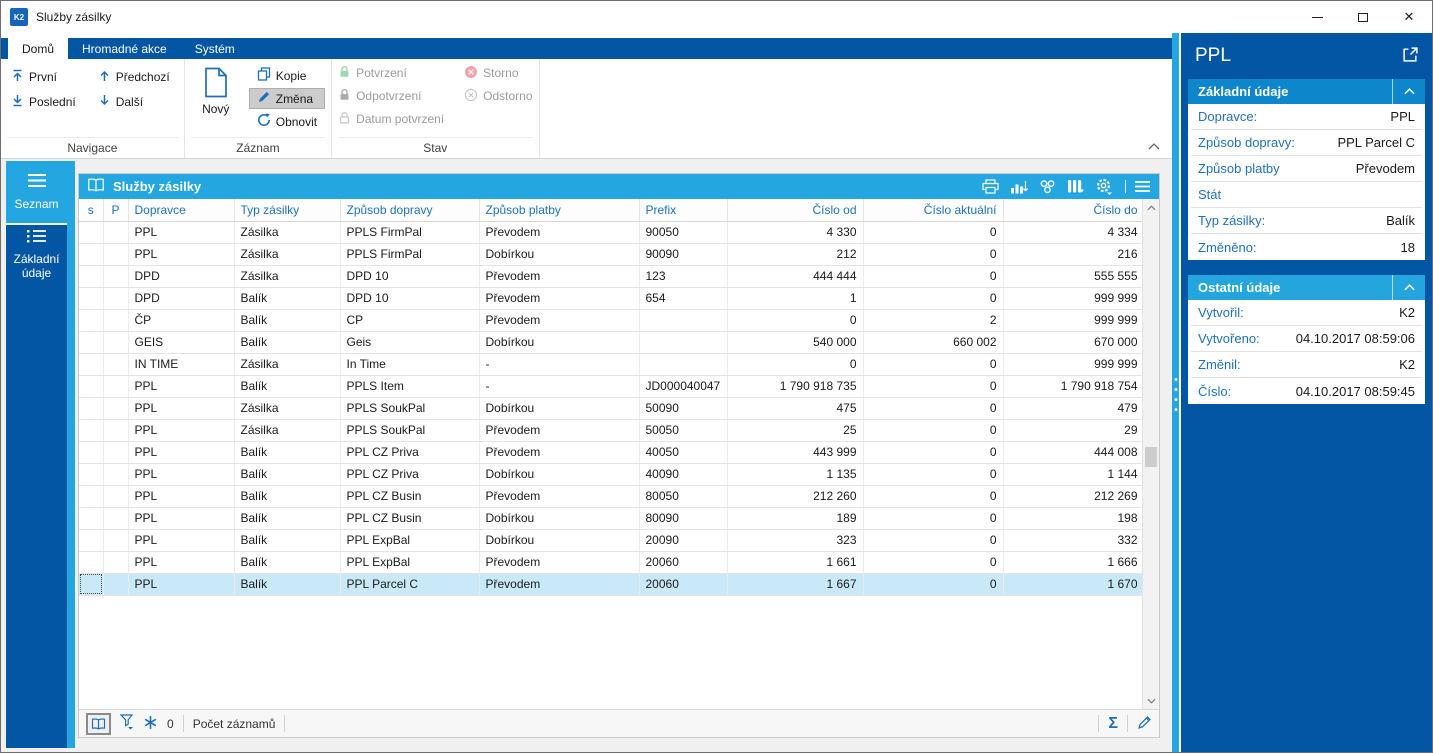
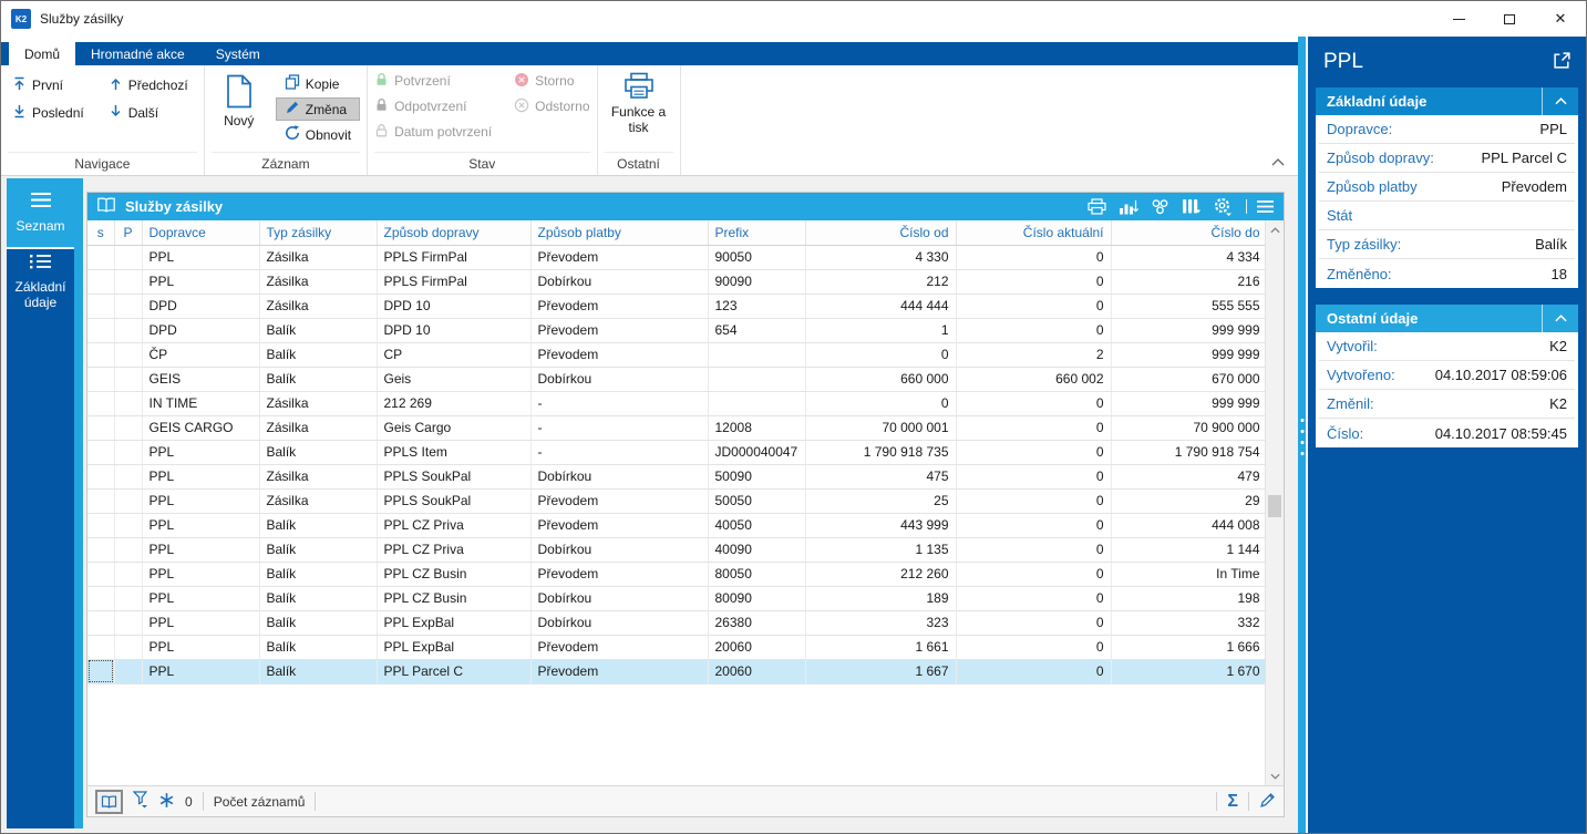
  K2
  Služby zásilky
  ✕
  Domů
  Hromadné akce
  Systém
  První
  Poslední
  Předchozí
  Další
  Navigace
  Nový
  Kopie
  Změna
  Obnovit
  Záznam
  Potvrzení
  Odpotvrzení
  Datum potvrzení
  Storno
  Odstorno
  Stav
+ Funkce a tisk
+ Ostatní
  Seznam
  Základní údaje
  Služby zásilky
  s	P	Dopravce	Typ zásilky	Způsob dopravy	Způsob platby	Prefix	Číslo od	Číslo aktuální	Číslo do
  		PPL	Zásilka	PPLS FirmPal	Převodem	90050	4 330	0	4 334
  		PPL	Zásilka	PPLS FirmPal	Dobírkou	90090	212	0	216
  		DPD	Zásilka	DPD 10	Převodem	123	444 444	0	555 555
  		DPD	Balík	DPD 10	Převodem	654	1	0	999 999
  		ČP	Balík	CP	Převodem		0	2	999 999
- 		GEIS	Balík	Geis	Dobírkou		540 000	660 002	670 000
+ 		GEIS	Balík	Geis	Dobírkou		660 000	660 002	670 000
- 		IN TIME	Zásilka	In Time	-		0	0	999 999
+ 		IN TIME	Zásilka	212 269	-		0	0	999 999
+ 		GEIS CARGO	Zásilka	Geis Cargo	-	12008	70 000 001	0	70 900 000
  		PPL	Balík	PPLS Item	-	JD000040047	1 790 918 735	0	1 790 918 754
  		PPL	Zásilka	PPLS SoukPal	Dobírkou	50090	475	0	479
  		PPL	Zásilka	PPLS SoukPal	Převodem	50050	25	0	29
  		PPL	Balík	PPL CZ Priva	Převodem	40050	443 999	0	444 008
  		PPL	Balík	PPL CZ Priva	Dobírkou	40090	1 135	0	1 144
- 		PPL	Balík	PPL CZ Busin	Převodem	80050	212 260	0	212 269
+ 		PPL	Balík	PPL CZ Busin	Převodem	80050	212 260	0	In Time
  		PPL	Balík	PPL CZ Busin	Dobírkou	80090	189	0	198
- 		PPL	Balík	PPL ExpBal	Dobírkou	20090	323	0	332
+ 		PPL	Balík	PPL ExpBal	Dobírkou	26380	323	0	332
  		PPL	Balík	PPL ExpBal	Převodem	20060	1 661	0	1 666
  		PPL	Balík	PPL Parcel C	Převodem	20060	1 667	0	1 670
  0
  Počet záznamů
  Σ
  PPL
  Základní údaje
  Dopravce:
  PPL
  Způsob dopravy:
  PPL Parcel C
  Způsob platby
  Převodem
  Stát
  Typ zásilky:
  Balík
  Změněno:
  18
  Ostatní údaje
  Vytvořil:
  K2
  Vytvořeno:
  04.10.2017 08:59:06
  Změnil:
  K2
  Číslo:
  04.10.2017 08:59:45
